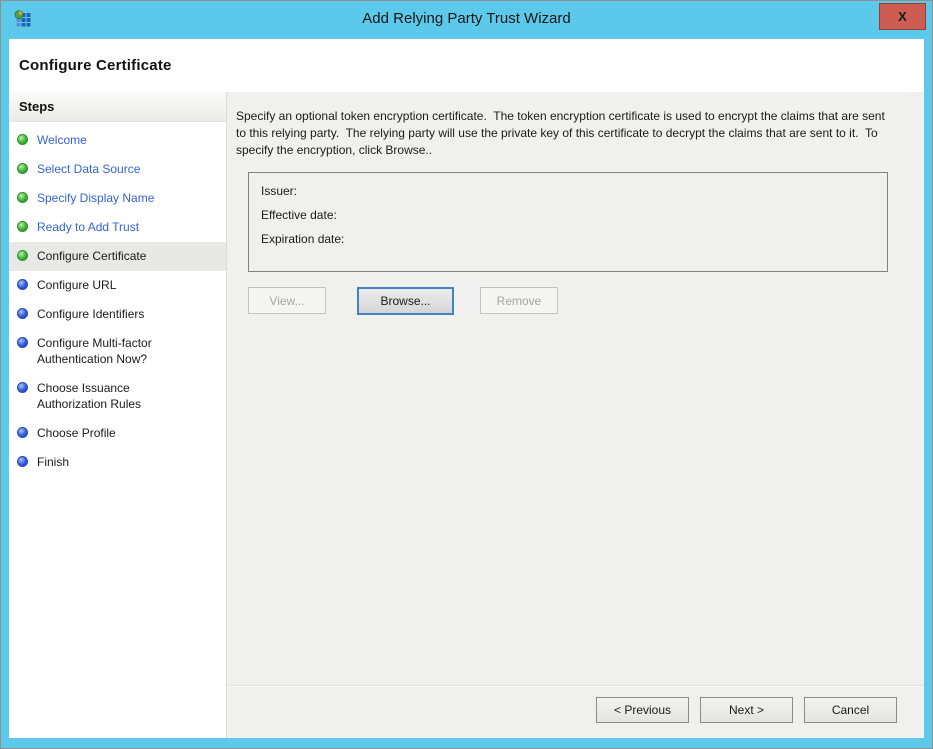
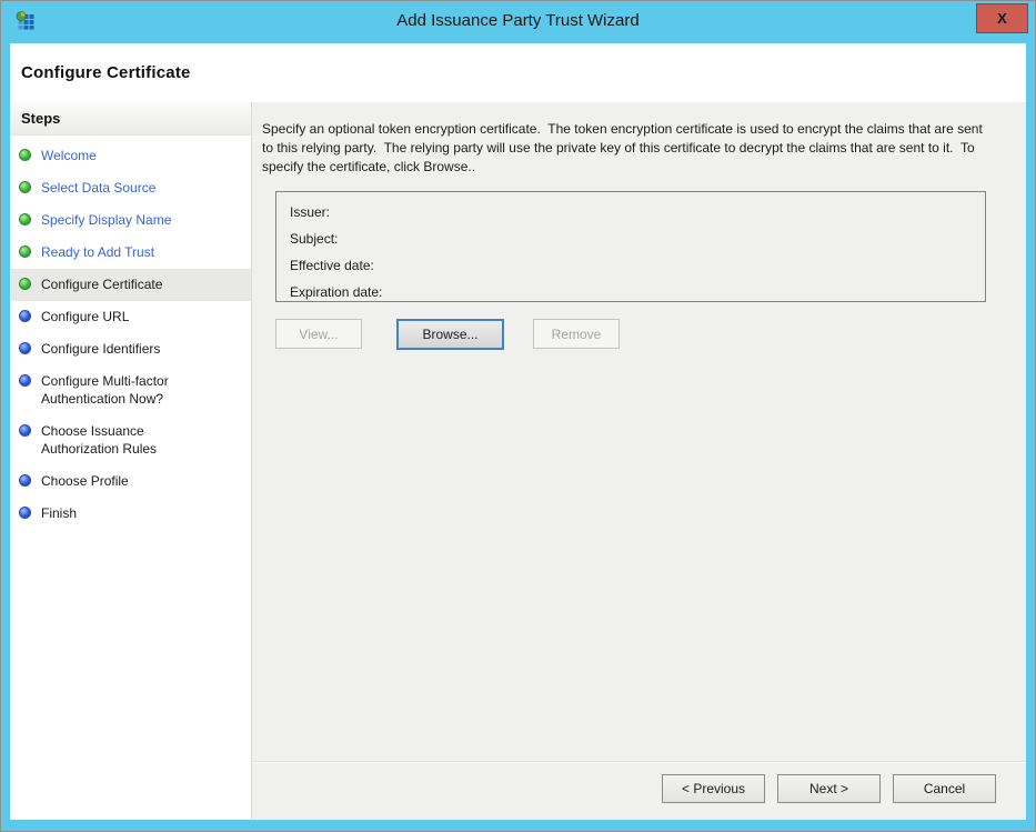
- Add Relying Party Trust Wizard
+ Add Issuance Party Trust Wizard
  X
  Configure Certificate
  Steps
  Welcome
  Select Data Source
  Specify Display Name
  Ready to Add Trust
  Configure Certificate
  Configure URL
  Configure Identifiers
  Configure Multi-factor Authentication Now?
  Choose Issuance Authorization Rules
  Choose Profile
  Finish
- Specify an optional token encryption certificate. The token encryption certificate is used to encrypt the claims that are sent to this relying party. The relying party will use the private key of this certificate to decrypt the claims that are sent to it. To specify the encryption, click Browse..
+ Specify an optional token encryption certificate. The token encryption certificate is used to encrypt the claims that are sent to this relying party. The relying party will use the private key of this certificate to decrypt the claims that are sent to it. To specify the certificate, click Browse..
  Issuer:
+ Subject:
  Effective date:
  Expiration date:
  View...
  Browse...
  Remove
  < Previous
  Next >
  Cancel
